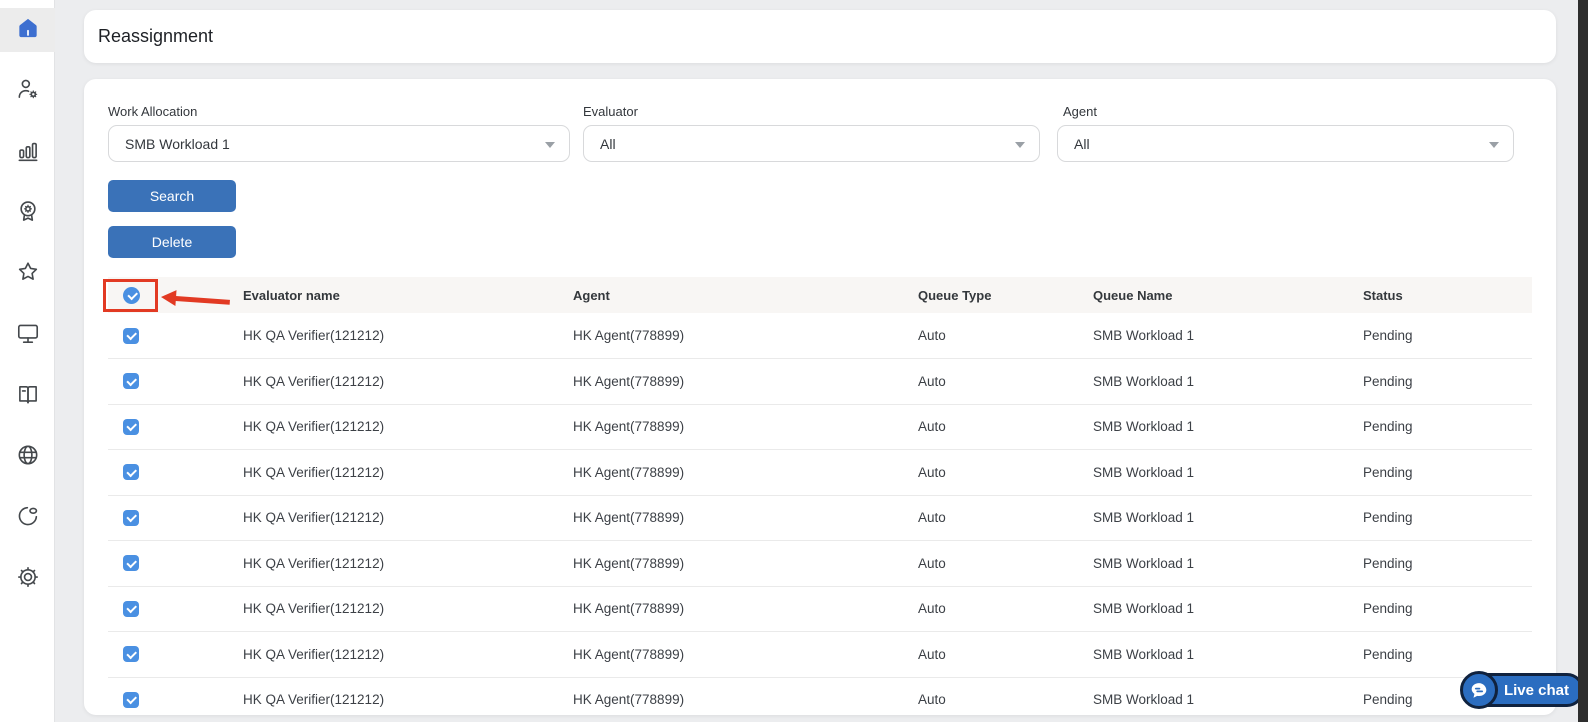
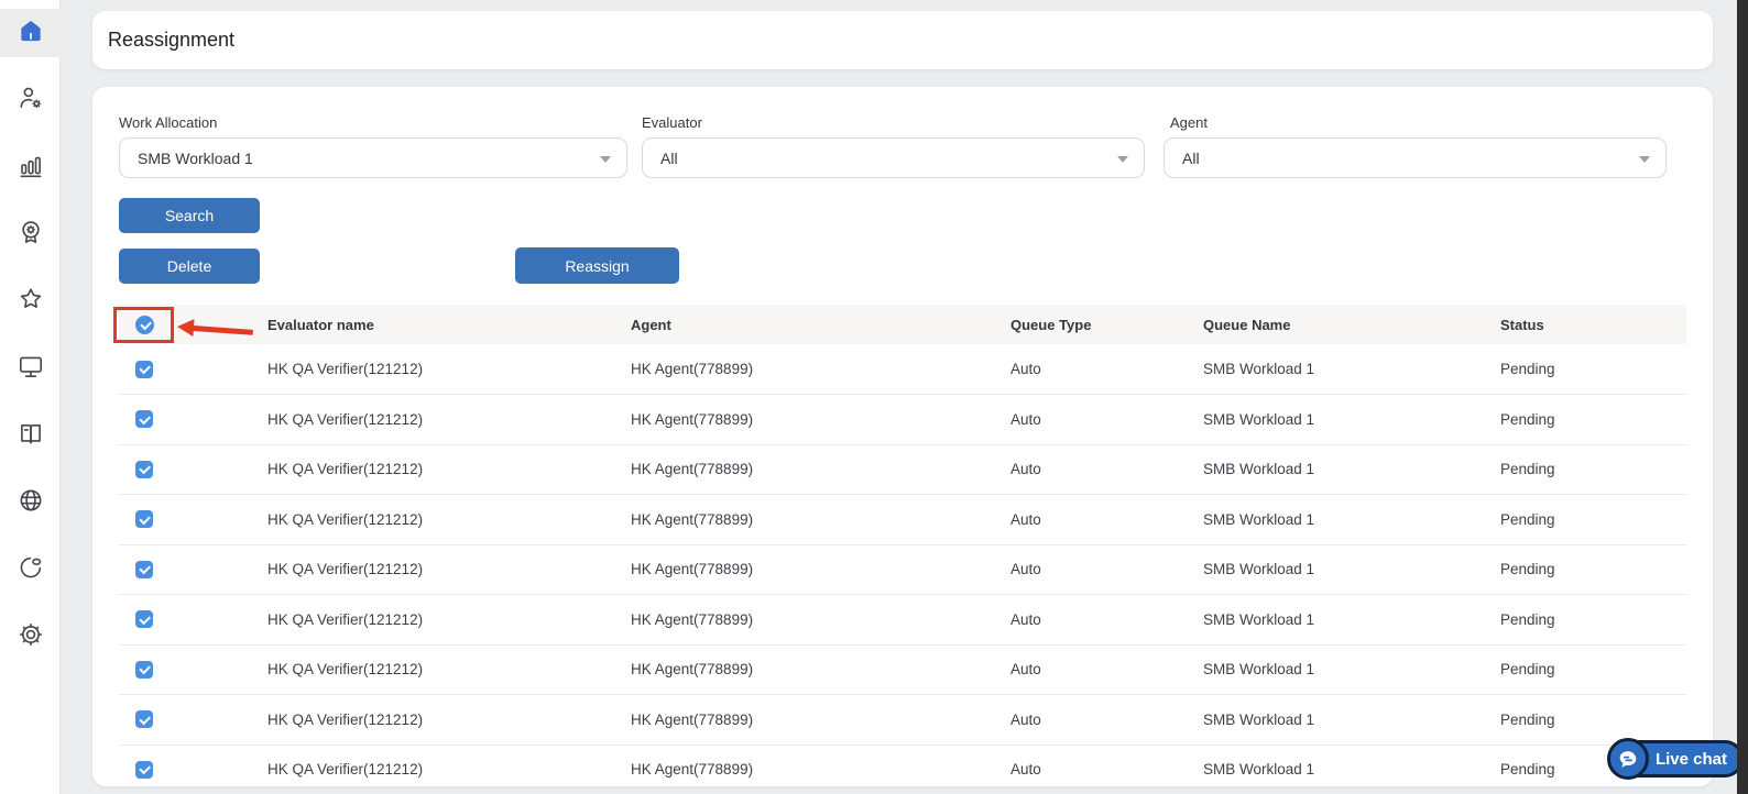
  Reassignment
  Work Allocation
  Evaluator
  Agent
  SMB Workload 1
  All
  All
  Search
  Delete
+ Reassign
  	Evaluator name	Agent	Queue Type	Queue Name	Status
  	HK QA Verifier(121212)	HK Agent(778899)	Auto	SMB Workload 1	Pending
  	HK QA Verifier(121212)	HK Agent(778899)	Auto	SMB Workload 1	Pending
  	HK QA Verifier(121212)	HK Agent(778899)	Auto	SMB Workload 1	Pending
  	HK QA Verifier(121212)	HK Agent(778899)	Auto	SMB Workload 1	Pending
  	HK QA Verifier(121212)	HK Agent(778899)	Auto	SMB Workload 1	Pending
  	HK QA Verifier(121212)	HK Agent(778899)	Auto	SMB Workload 1	Pending
  	HK QA Verifier(121212)	HK Agent(778899)	Auto	SMB Workload 1	Pending
  	HK QA Verifier(121212)	HK Agent(778899)	Auto	SMB Workload 1	Pending
  	HK QA Verifier(121212)	HK Agent(778899)	Auto	SMB Workload 1	Pending
  Live chat
